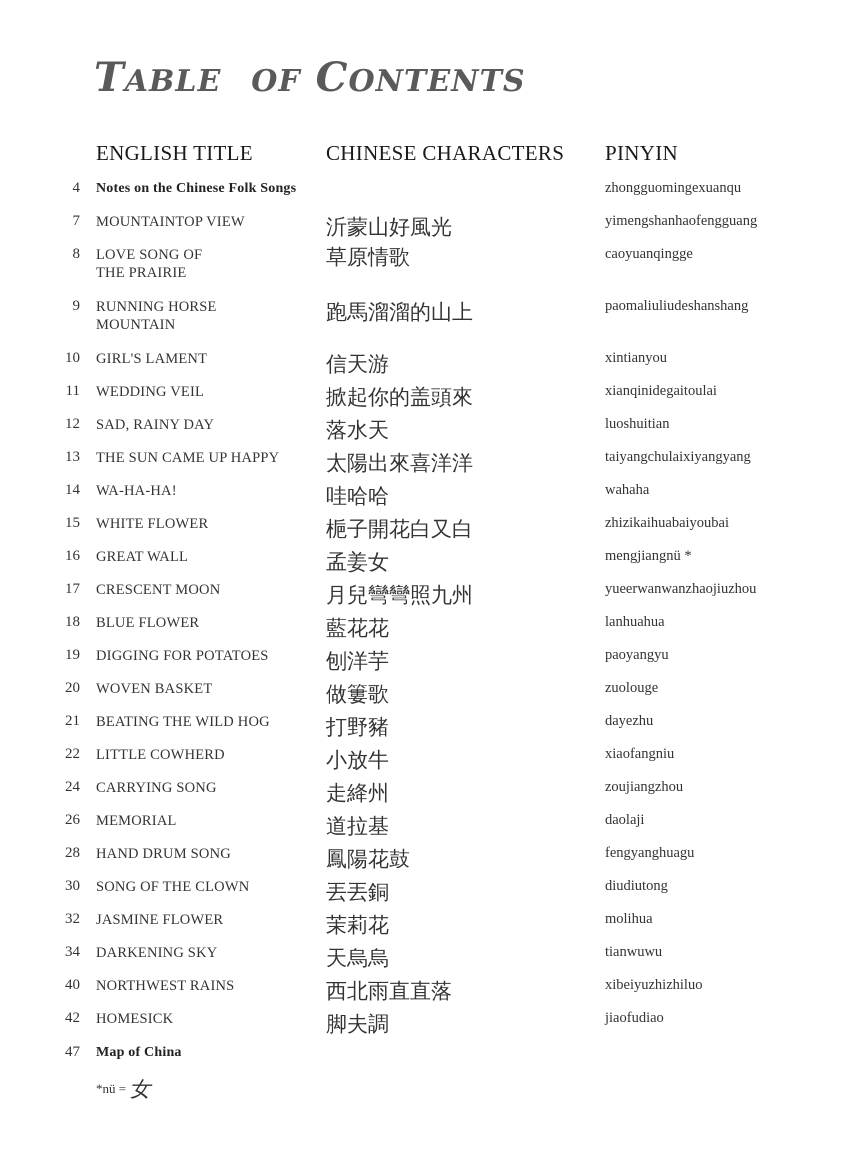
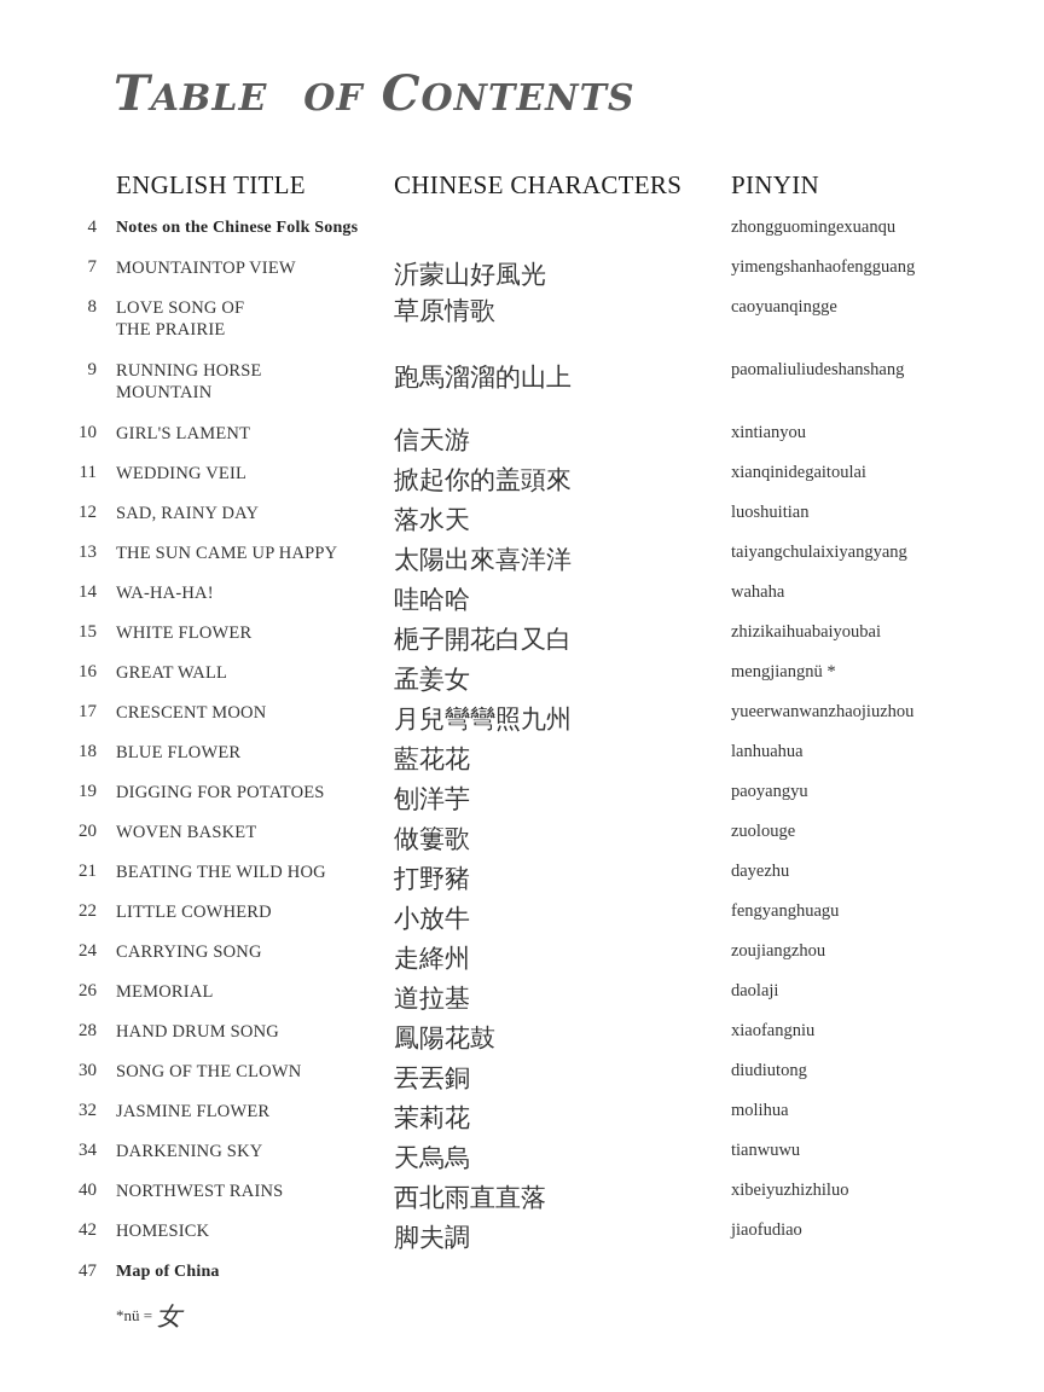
  TABLE OF CONTENTS
  ENGLISH TITLE
  CHINESE CHARACTERS
  PINYIN
  4
  Notes on the Chinese Folk Songs
  zhongguomingexuanqu
  7
  MOUNTAINTOP VIEW
  沂蒙山好風光
  yimengshanhaofengguang
  8
  LOVE SONG OF
  THE PRAIRIE
  草原情歌
  caoyuanqingge
  9
  RUNNING HORSE
  MOUNTAIN
  跑馬溜溜的山上
  paomaliuliudeshanshang
  10
  GIRL'S LAMENT
  信天游
  xintianyou
  11
  WEDDING VEIL
  掀起你的盖頭來
  xianqinidegaitoulai
  12
  SAD, RAINY DAY
  落水天
  luoshuitian
  13
  THE SUN CAME UP HAPPY
  太陽出來喜洋洋
  taiyangchulaixiyangyang
  14
  WA-HA-HA!
  哇哈哈
  wahaha
  15
  WHITE FLOWER
  梔子開花白又白
  zhizikaihuabaiyoubai
  16
  GREAT WALL
  孟姜女
  mengjiangnü *
  17
  CRESCENT MOON
  月兒彎彎照九州
  yueerwanwanzhaojiuzhou
  18
  BLUE FLOWER
  藍花花
  lanhuahua
  19
  DIGGING FOR POTATOES
  刨洋芋
  paoyangyu
  20
  WOVEN BASKET
  做簍歌
  zuolouge
  21
  BEATING THE WILD HOG
  打野豬
  dayezhu
  22
  LITTLE COWHERD
  小放牛
- xiaofangniu
+ fengyanghuagu
  24
  CARRYING SONG
  走絳州
  zoujiangzhou
  26
  MEMORIAL
  道拉基
  daolaji
  28
  HAND DRUM SONG
  鳳陽花鼓
- fengyanghuagu
+ xiaofangniu
  30
  SONG OF THE CLOWN
  丟丟銅
  diudiutong
  32
  JASMINE FLOWER
  茉莉花
  molihua
  34
  DARKENING SKY
  天烏烏
  tianwuwu
  40
  NORTHWEST RAINS
  西北雨直直落
  xibeiyuzhizhiluo
  42
  HOMESICK
  脚夫調
  jiaofudiao
  47
  Map of China
  *nü = 女
